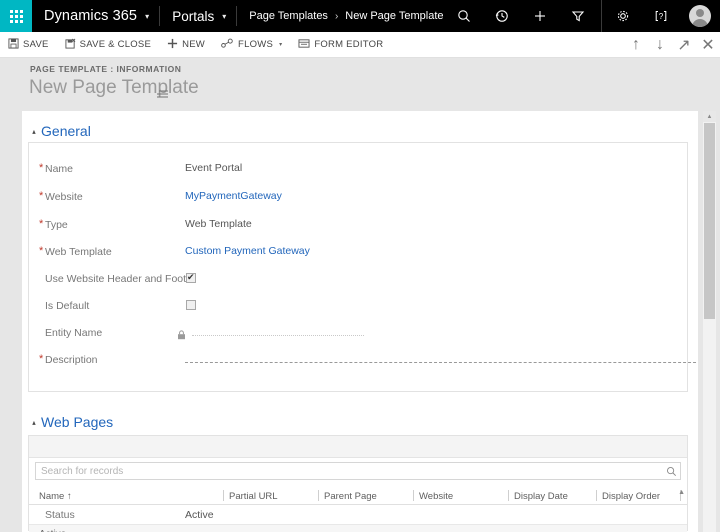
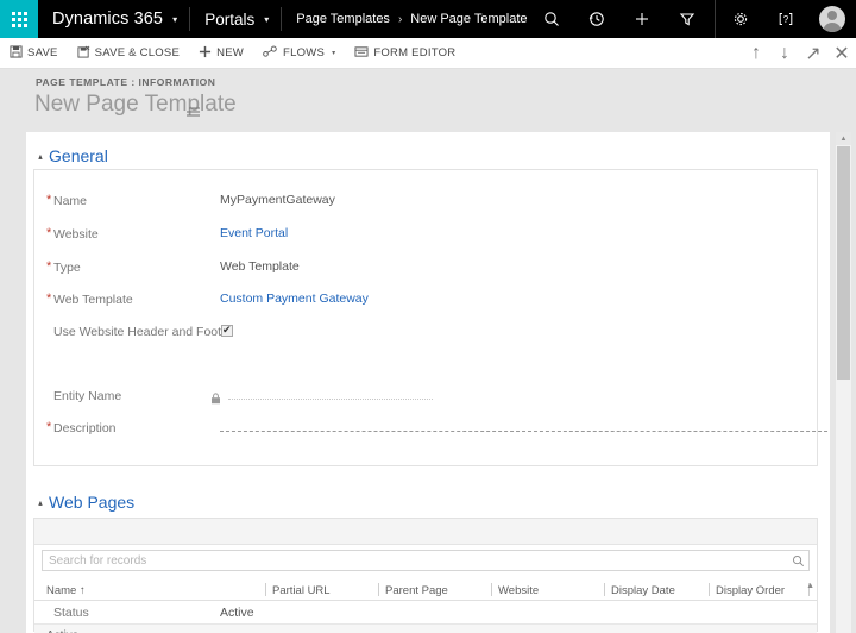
  Dynamics 365
  ▾
  Portals
  ▾
  Page Templates
  ›
  New Page Template
  ?
  SAVE
  SAVE & CLOSE
  NEW
  FLOWS
  FORM EDITOR
  ↑
  ↓
  ↗
  ✕
  PAGE TEMPLATE : INFORMATION
  New Page Template
  ▴
  General
  *
  Name
- Event Portal
+ MyPaymentGateway
  *
  Website
- MyPaymentGateway
+ Event Portal
  *
  Type
  Web Template
  *
  Web Template
  Custom Payment Gateway
  Use Website Header and Foot
- Is Default
  Entity Name
  *
  Description
  ▴
  Web Pages
  Search for records
  Name ↑
  Partial URL
  Parent Page
  Website
  Display Date
  Display Order
  Status
  Active
